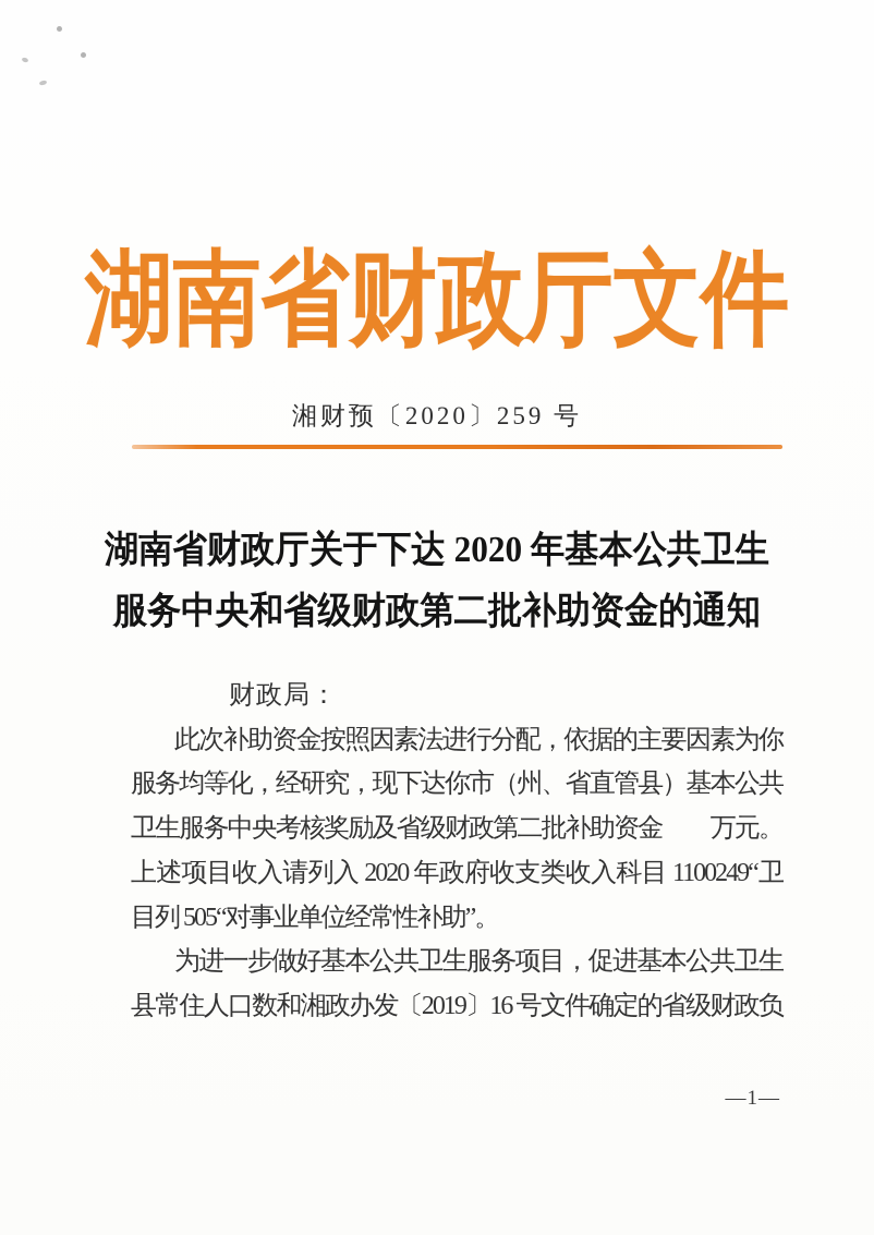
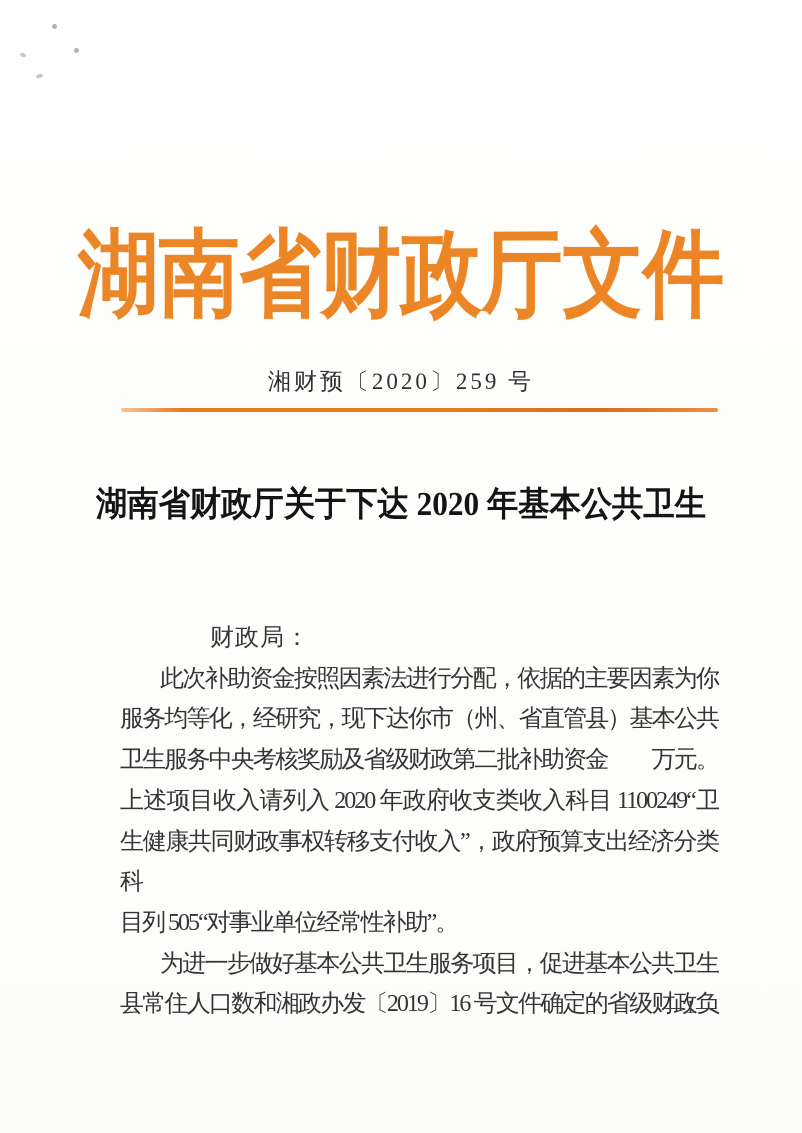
  湖南省财政厅文件
  湘财预〔2020〕259 号
  湖南省财政厅关于下达 2020 年基本公共卫生
- 服务中央和省级财政第二批补助资金的通知
  财政局：
  此次补助资金按照因素法进行分配，依据的主要因素为你
  服务均等化，经研究，现下达你市（州、省直管县）基本公共
  卫生服务中央考核奖励及省级财政第二批补助资金 万元。
  上述项目收入请列入 2020 年政府收支类收入科目 1100249“卫
+ 生健康共同财政事权转移支付收入”，政府预算支出经济分类科
  目列 505“对事业单位经常性补助”。
  为进一步做好基本公共卫生服务项目，促进基本公共卫生
  县常住人口数和湘政办发〔2019〕16 号文件确定的省级财政负
  —1—
